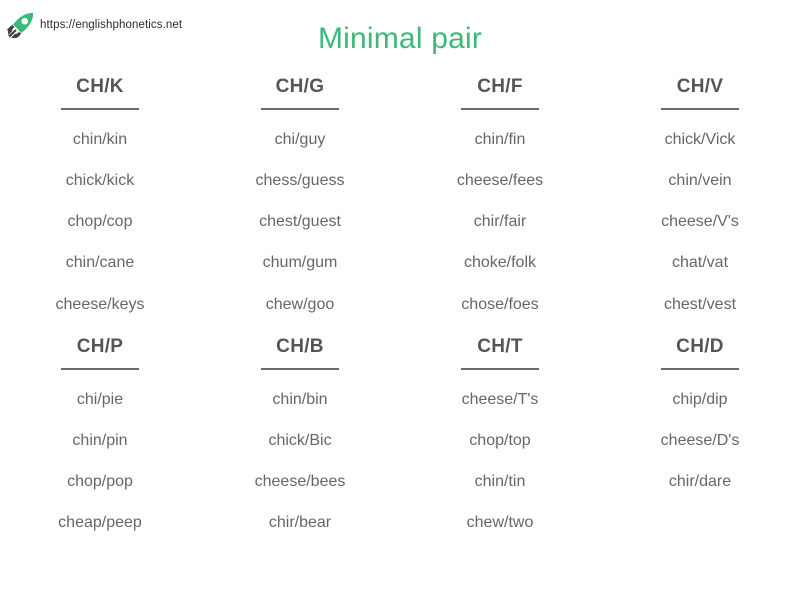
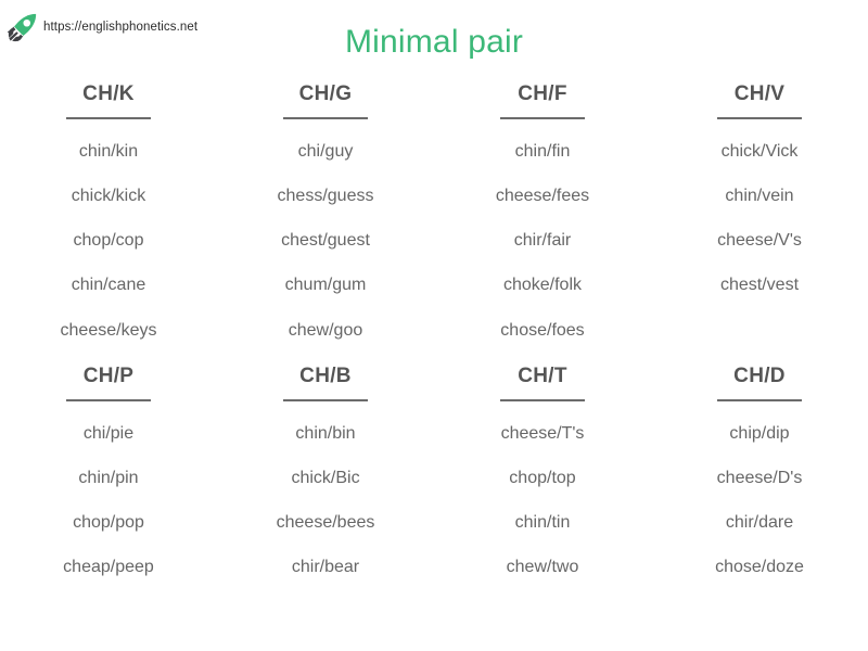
  https://englishphonetics.net
  Minimal pair
  CH/K
  chin/kin
  chick/kick
  chop/cop
  chin/cane
  cheese/keys
  CH/G
  chi/guy
  chess/guess
  chest/guest
  chum/gum
  chew/goo
  CH/F
  chin/fin
  cheese/fees
  chir/fair
  choke/folk
  chose/foes
  CH/V
  chick/Vick
  chin/vein
  cheese/V's
- chat/vat
  chest/vest
  CH/P
  chi/pie
  chin/pin
  chop/pop
  cheap/peep
  CH/B
  chin/bin
  chick/Bic
  cheese/bees
  chir/bear
  CH/T
  cheese/T's
  chop/top
  chin/tin
  chew/two
  CH/D
  chip/dip
  cheese/D's
  chir/dare
+ chose/doze
